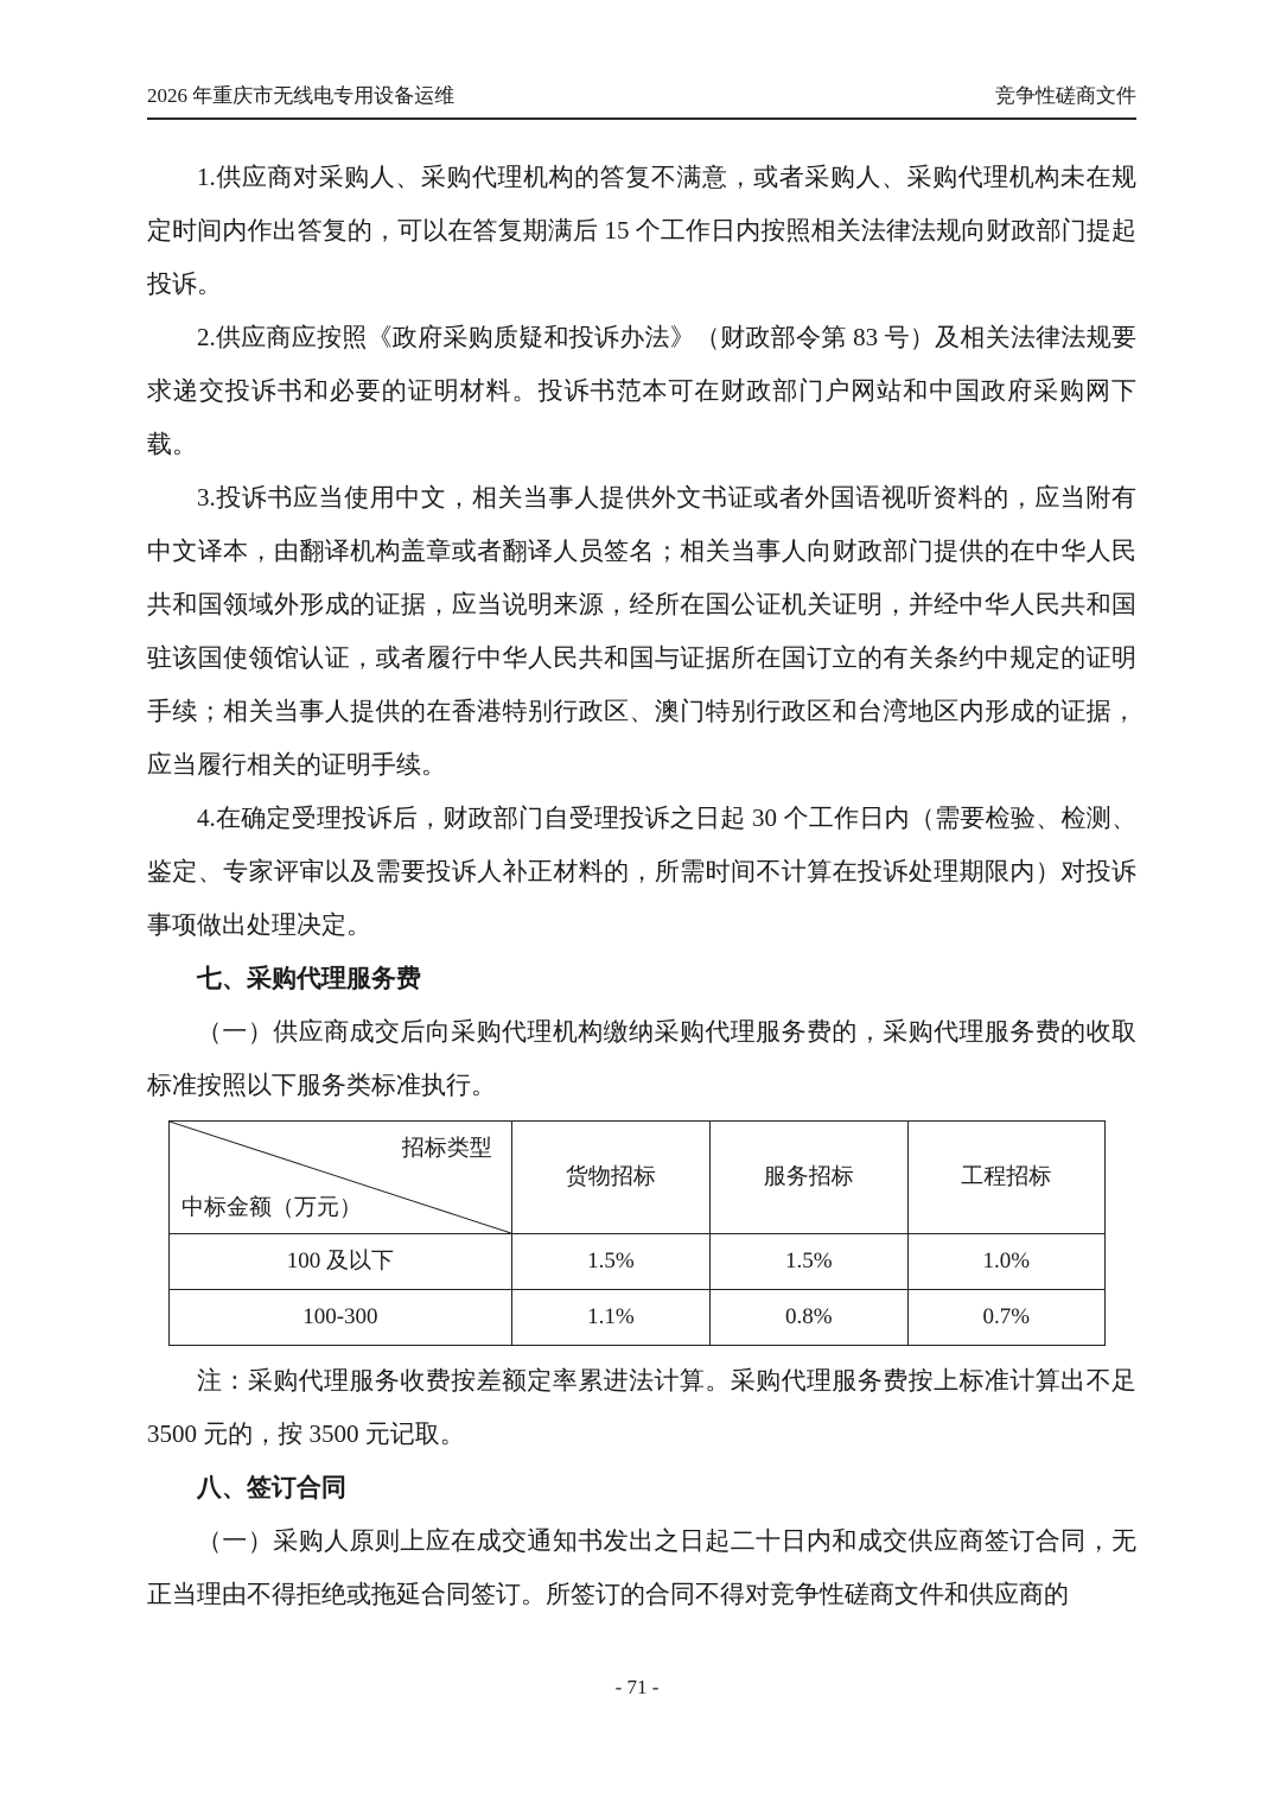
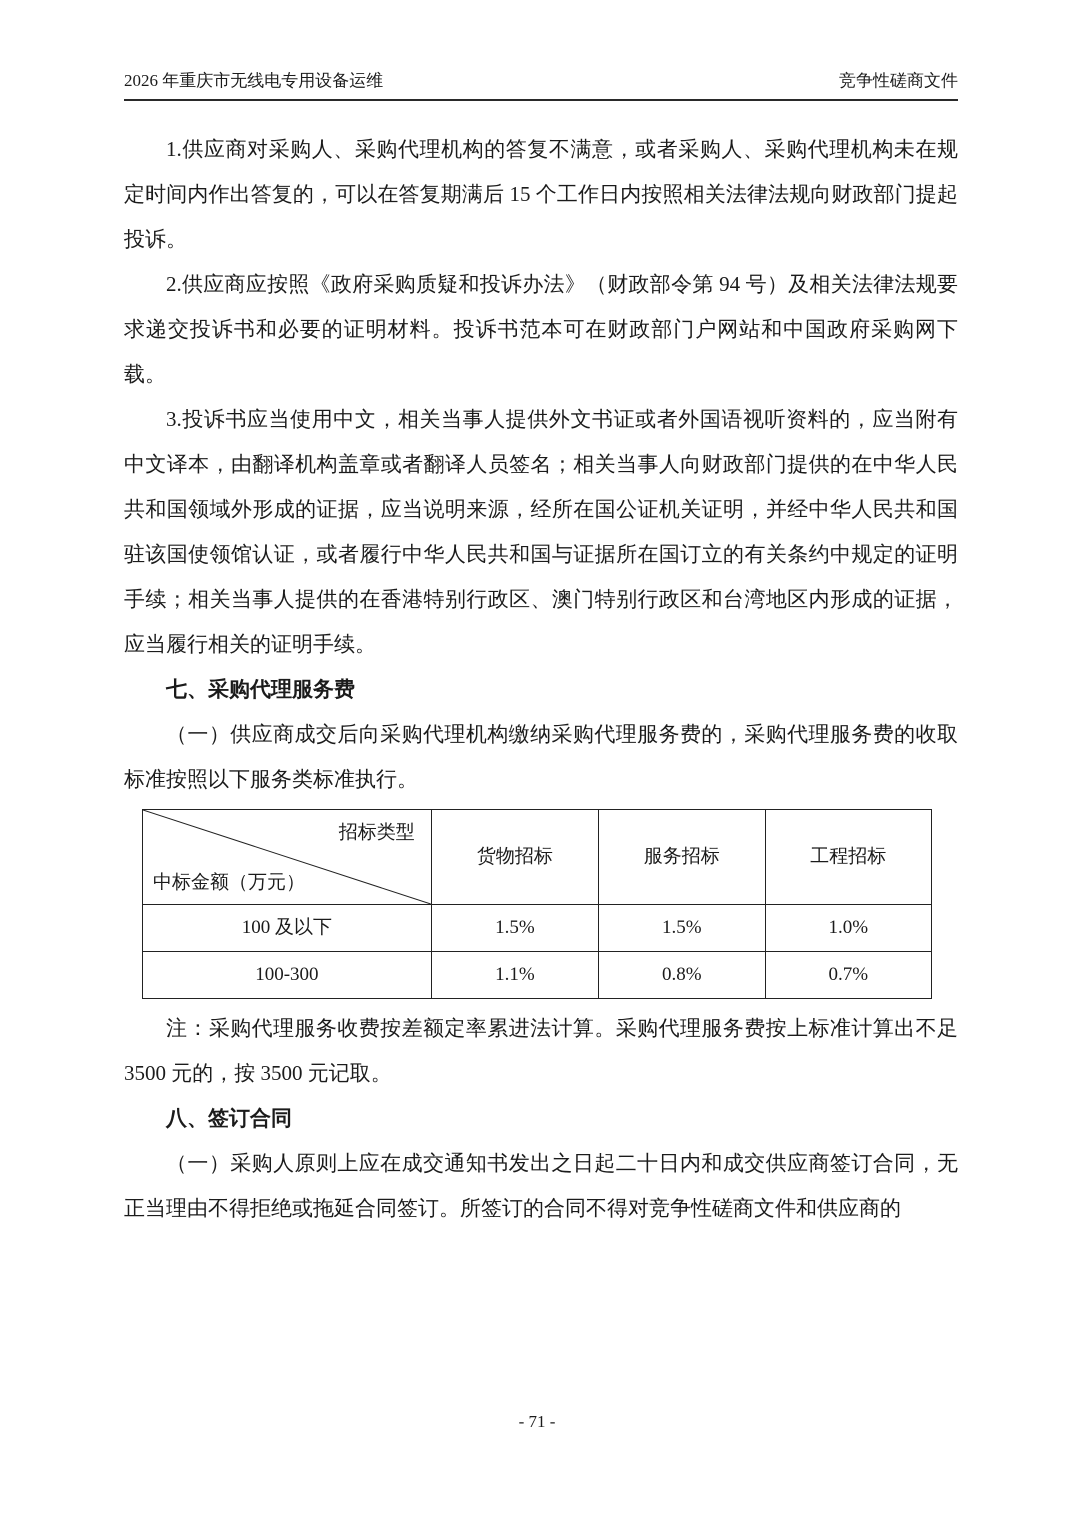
  2026 年重庆市无线电专用设备运维
  竞争性磋商文件
  1.供应商对采购人、采购代理机构的答复不满意，或者采购人、采购代理机构未在规定时间内作出答复的，可以在答复期满后 15 个工作日内按照相关法律法规向财政部门提起投诉。
- 2.供应商应按照《政府采购质疑和投诉办法》（财政部令第 83 号）及相关法律法规要求递交投诉书和必要的证明材料。投诉书范本可在财政部门户网站和中国政府采购网下载。
+ 2.供应商应按照《政府采购质疑和投诉办法》（财政部令第 94 号）及相关法律法规要求递交投诉书和必要的证明材料。投诉书范本可在财政部门户网站和中国政府采购网下载。
  3.投诉书应当使用中文，相关当事人提供外文书证或者外国语视听资料的，应当附有中文译本，由翻译机构盖章或者翻译人员签名；相关当事人向财政部门提供的在中华人民共和国领域外形成的证据，应当说明来源，经所在国公证机关证明，并经中华人民共和国驻该国使领馆认证，或者履行中华人民共和国与证据所在国订立的有关条约中规定的证明手续；相关当事人提供的在香港特别行政区、澳门特别行政区和台湾地区内形成的证据，应当履行相关的证明手续。
- 4.在确定受理投诉后，财政部门自受理投诉之日起 30 个工作日内（需要检验、检测、鉴定、专家评审以及需要投诉人补正材料的，所需时间不计算在投诉处理期限内）对投诉事项做出处理决定。
  七、采购代理服务费
  （一）供应商成交后向采购代理机构缴纳采购代理服务费的，采购代理服务费的收取标准按照以下服务类标准执行。
  招标类型 中标金额（万元）	货物招标	服务招标	工程招标
  100 及以下	1.5%	1.5%	1.0%
  100-300	1.1%	0.8%	0.7%
  注：采购代理服务收费按差额定率累进法计算。采购代理服务费按上标准计算出不足 3500 元的，按 3500 元记取。
  八、签订合同
  （一）采购人原则上应在成交通知书发出之日起二十日内和成交供应商签订合同，无正当理由不得拒绝或拖延合同签订。所签订的合同不得对竞争性磋商文件和供应商的
  - 71 -
